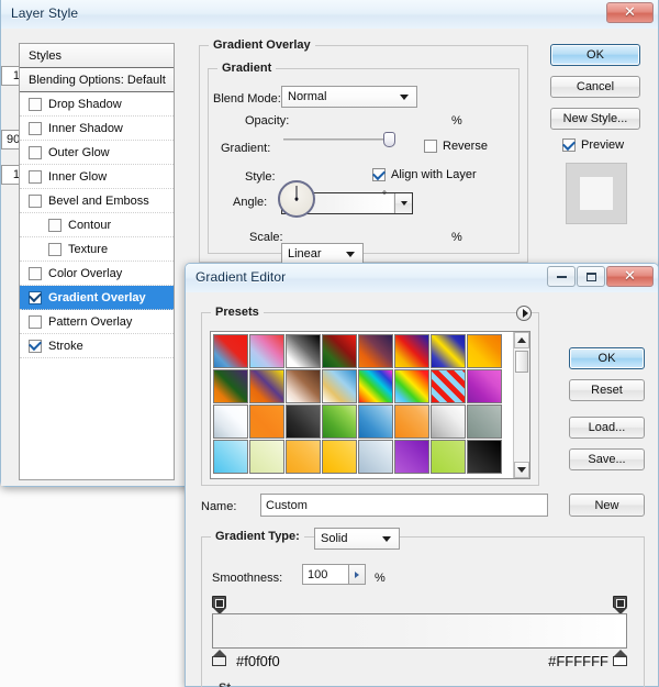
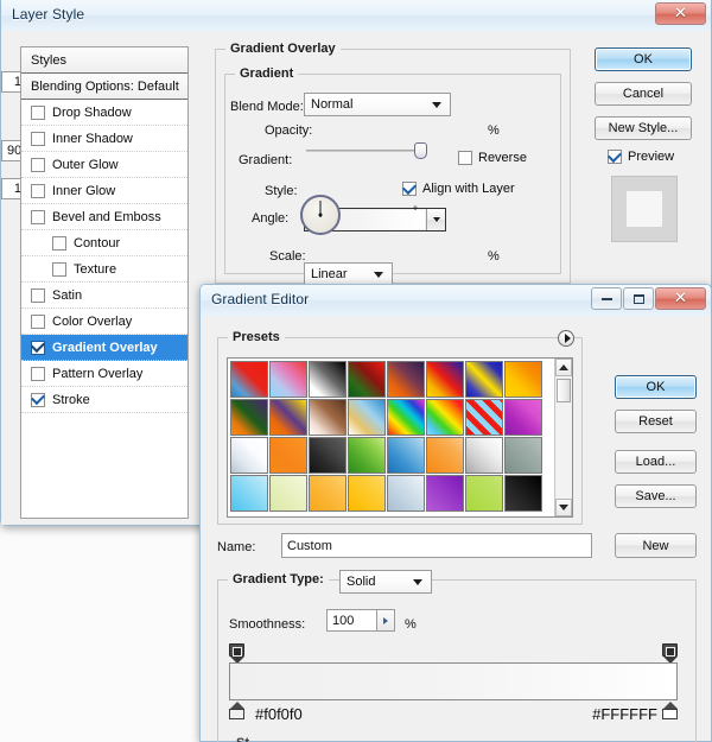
  Layer Style
  ✕
  Styles
  Blending Options: Default
  Drop Shadow
  Inner Shadow
  Outer Glow
  Inner Glow
  Bevel and Emboss
  Contour
  Texture
+ Satin
  Color Overlay
  Gradient Overlay
  Pattern Overlay
  Stroke
  Gradient Overlay
  Gradient
  Blend Mode:
  Normal
  Opacity:
  %
  Gradient:
  Reverse
  Style:
  Linear
  Align with Layer
  Angle:
  90
  °
  Scale:
  %
  OK
  Cancel
  New Style...
  Preview
  Gradient Editor
  ✕
  Presets
  OK
  Reset
  Load...
  Save...
  Name:
  Custom
  New
  Gradient Type:
  Solid
  Smoothness:
  100
  %
  #f0f0f0
  #FFFFFF
